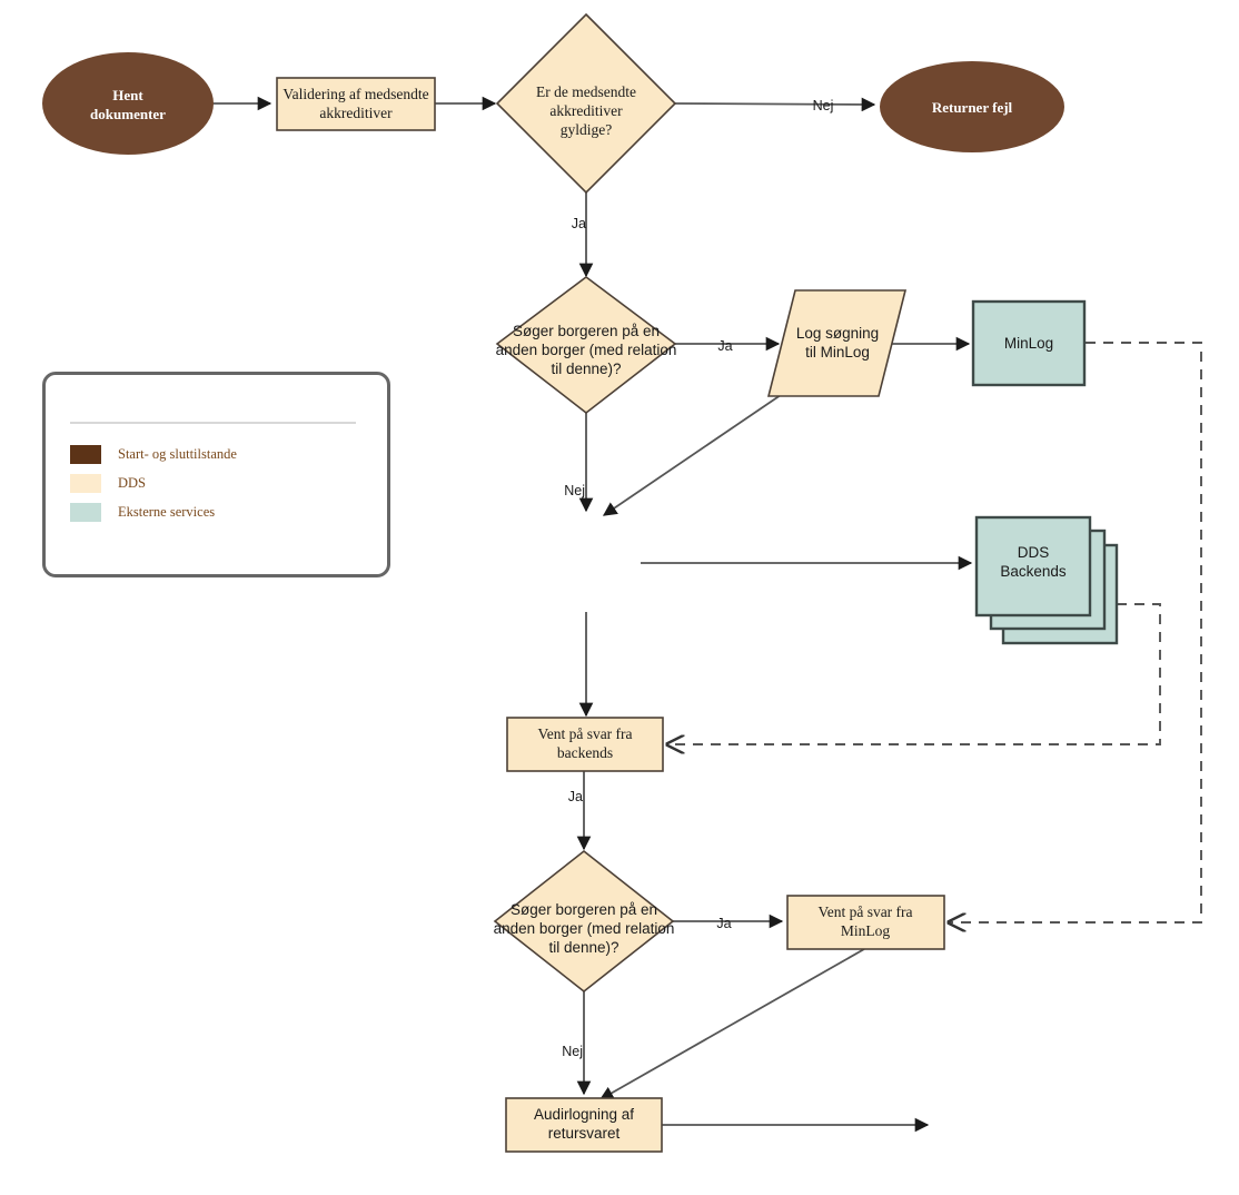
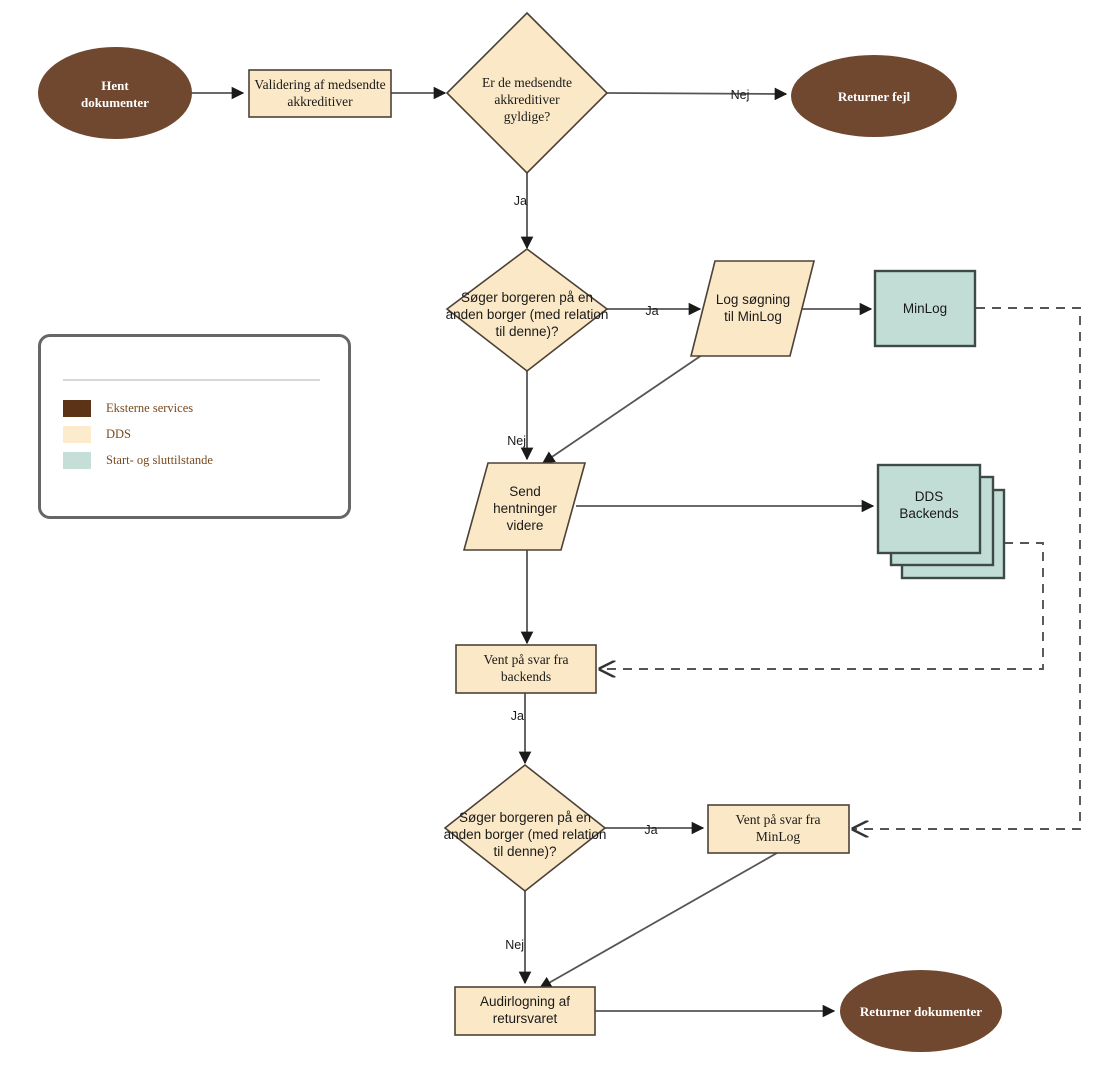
  Hent
  dokumenter
  Validering af medsendte
  akkreditiver
  Er de medsendte
  akkreditiver
  gyldige?
  Returner fejl
  Søger borgeren på en
  anden borger (med relation
  til denne)?
  Log søgning
  til MinLog
  MinLog
+ Send
+ hentninger
+ videre
  DDS
  Backends
  Vent på svar fra
  backends
  Søger borgeren på en
  anden borger (med relation
  til denne)?
  Vent på svar fra
  MinLog
  Audirlogning af
  retursvaret
+ Returner dokumenter
  Nej
  Ja
  Ja
  Nej
  Ja
  Ja
  Nej
- Start- og sluttilstande
+ Eksterne services
  DDS
- Eksterne services
+ Start- og sluttilstande
